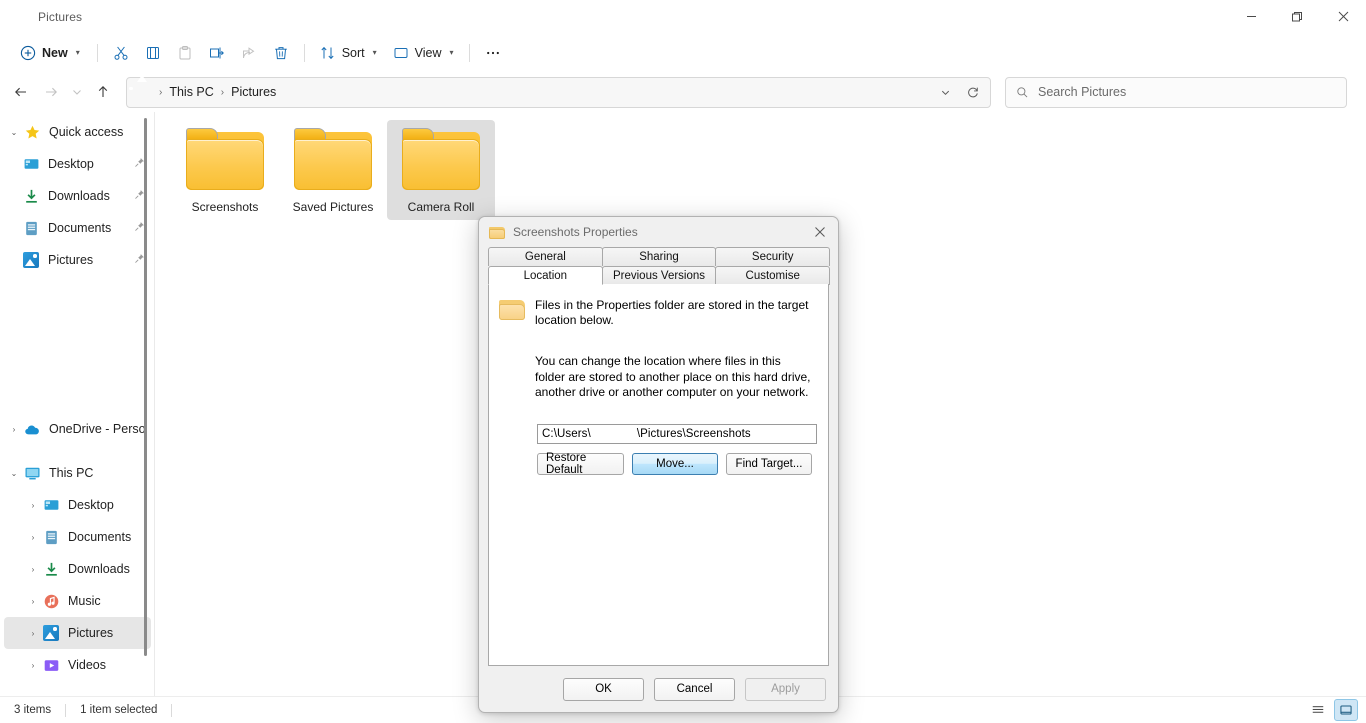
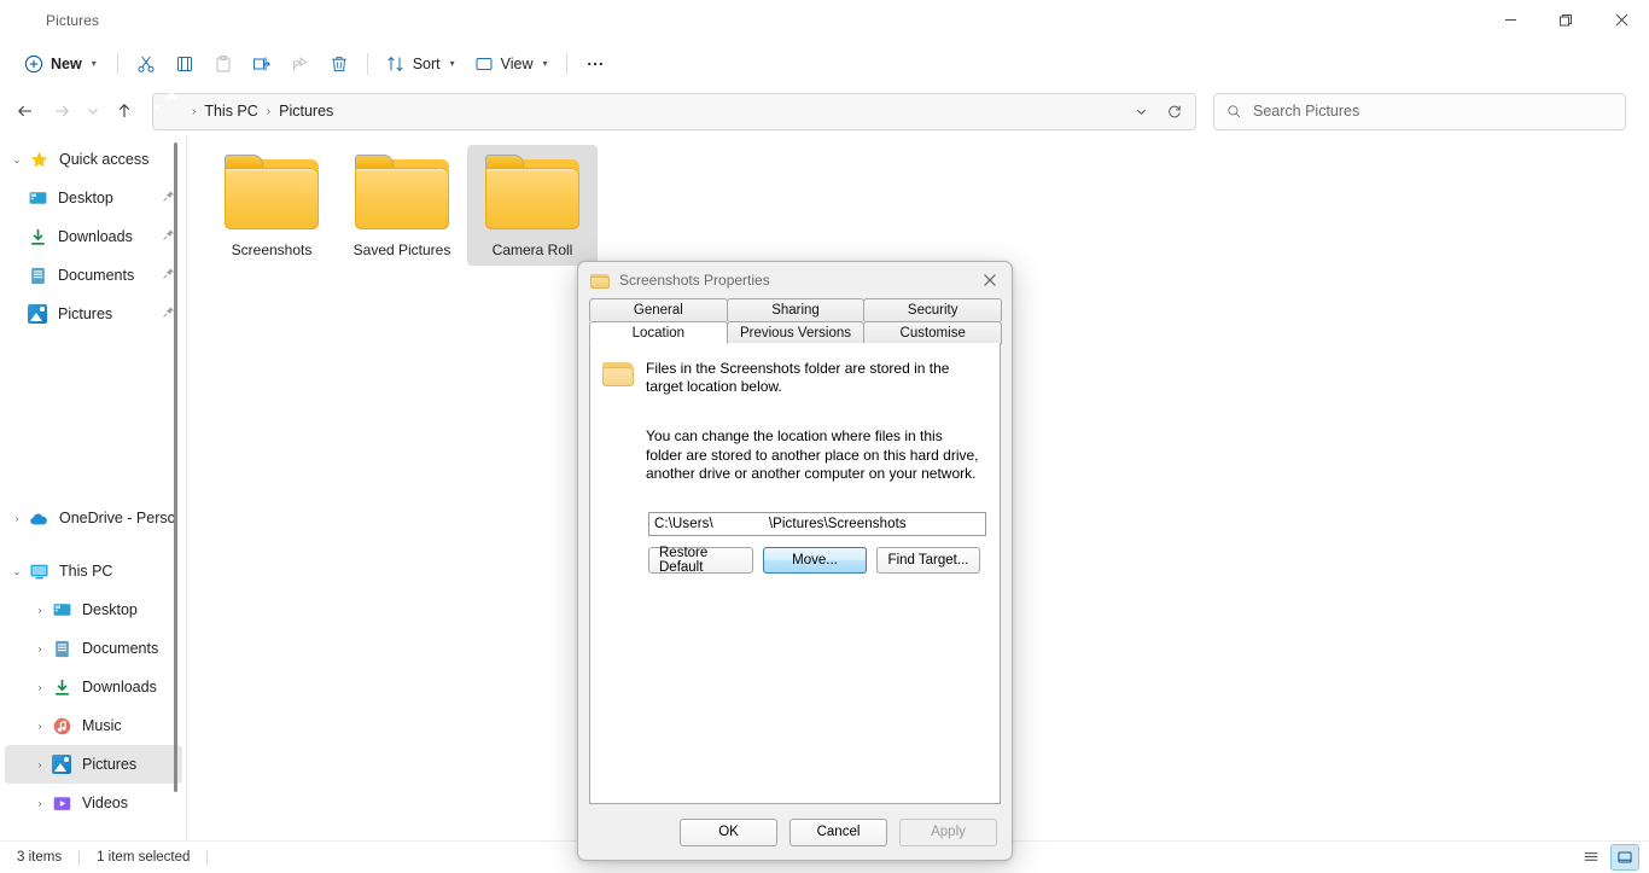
  Pictures
  New
  ▾
  Sort
  ▾
  View
  ▾
  ›
  This PC
  ›
  Pictures
  Search Pictures
  ⌄
  Quick access
  Desktop
  Downloads
  Documents
  Pictures
  ›
  OneDrive - Perso
  ⌄
  This PC
  ›
  Desktop
  ›
  Documents
  ›
  Downloads
  ›
  Music
  ›
  Pictures
  ›
  Videos
  Screenshots
  Saved Pictures
  Camera Roll
  3 items
  1 item selected
  Screenshots Properties
  General
  Sharing
  Security
  Location
  Previous Versions
  Customise
- Files in the Properties folder are stored in the target location below.
+ Files in the Screenshots folder are stored in the target location below.
  You can change the location where files in this folder are stored to another place on this hard drive, another drive or another computer on your network.
  C:\Users\
  \Pictures\Screenshots
  Restore Default
  Move...
  Find Target...
  OK
  Cancel
  Apply
